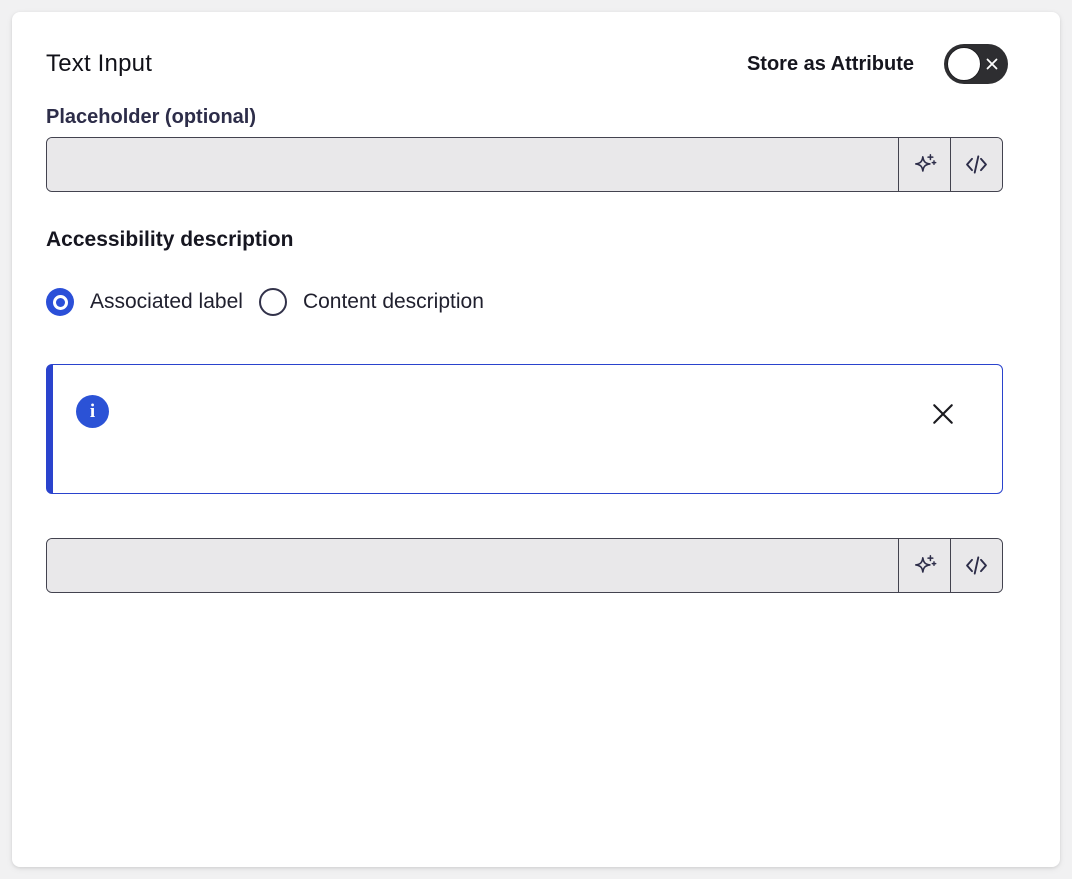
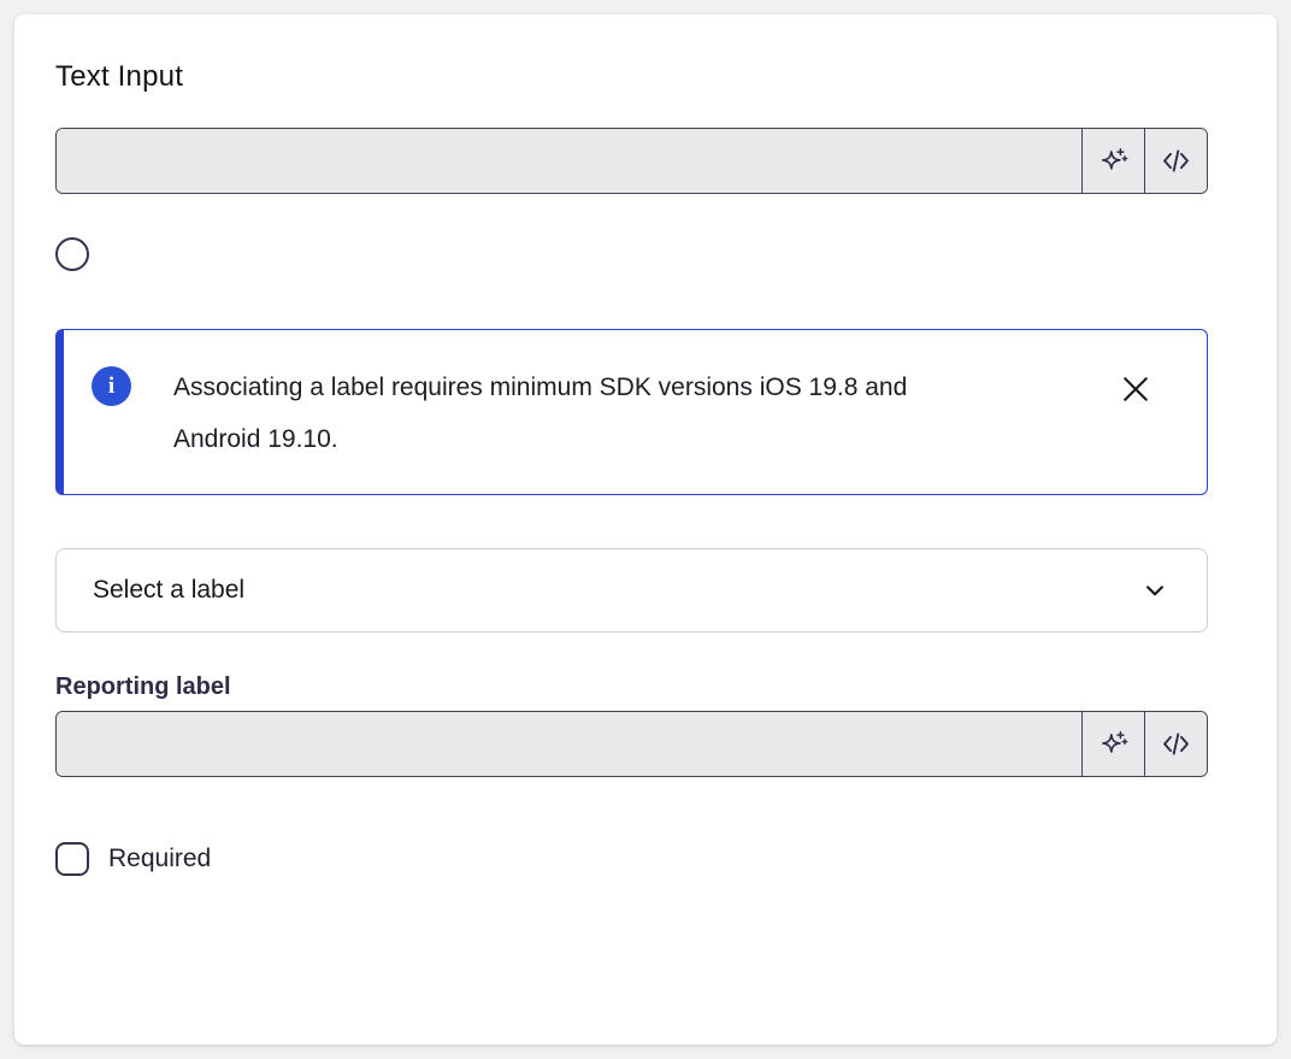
  Text Input
- Store as Attribute
- Placeholder (optional)
- Accessibility description
- Associated label
- Content description
  i
+ Associating a label requires minimum SDK versions iOS 19.8 and Android 19.10.
+ Select a label
+ Reporting label
+ Required
